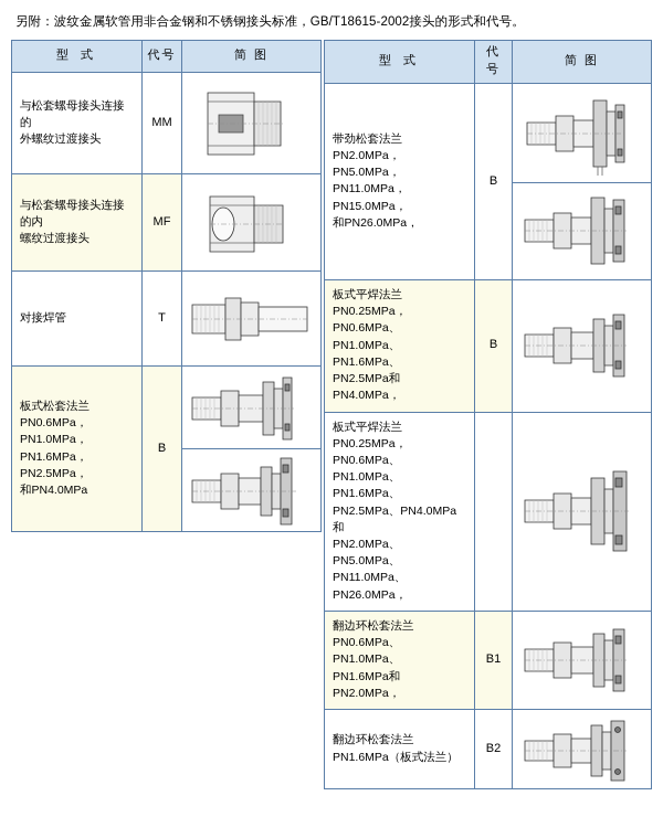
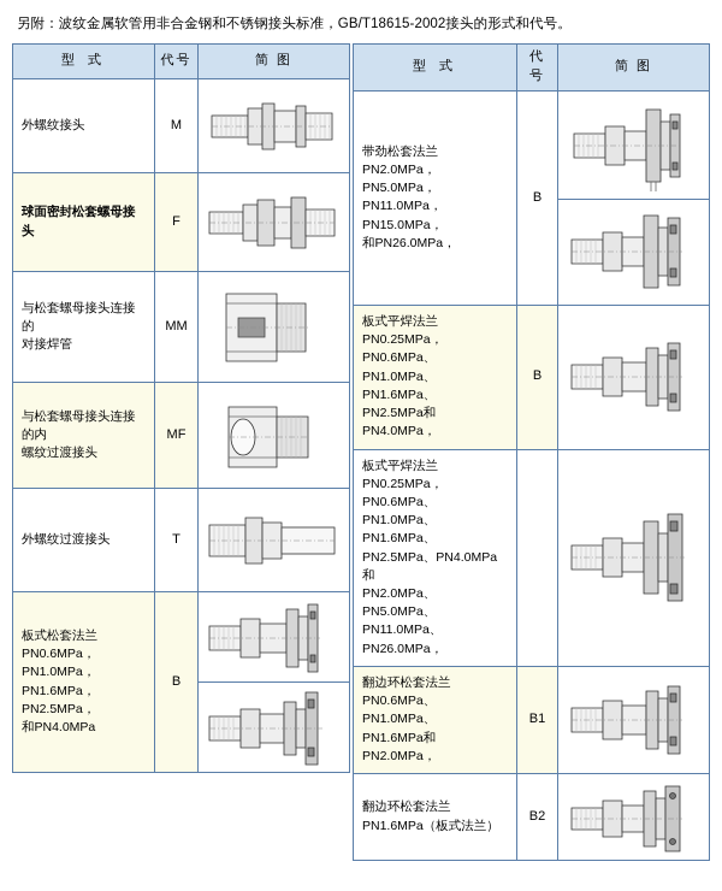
  另附：波纹金属软管用非合金钢和不锈钢接头标准，GB/T18615-2002接头的形式和代号。
  型 式	代号	简 图
+ 外螺纹接头	M
+ 球面密封松套螺母接头	F
- 与松套螺母接头连接的 外螺纹过渡接头	MM
+ 与松套螺母接头连接的 对接焊管	MM
  与松套螺母接头连接的内 螺纹过渡接头	MF
- 对接焊管	T
+ 外螺纹过渡接头	T
  板式松套法兰 PN0.6MPa，PN1.0MPa， PN1.6MPa，PN2.5MPa， 和PN4.0MPa	B
  型 式	代号	简 图
  带劲松套法兰 PN2.0MPa，PN5.0MPa， PN11.0MPa，PN15.0MPa， 和PN26.0MPa，	B
  板式平焊法兰 PN0.25MPa，PN0.6MPa、 PN1.0MPa、PN1.6MPa、 PN2.5MPa和PN4.0MPa，	B
  板式平焊法兰 PN0.25MPa，PN0.6MPa、 PN1.0MPa、PN1.6MPa、 PN2.5MPa、PN4.0MPa 和 PN2.0MPa、PN5.0MPa、 PN11.0MPa、PN26.0MPa，
  翻边环松套法兰 PN0.6MPa、PN1.0MPa、 PN1.6MPa和PN2.0MPa，	B1
  翻边环松套法兰 PN1.6MPa（板式法兰）	B2
